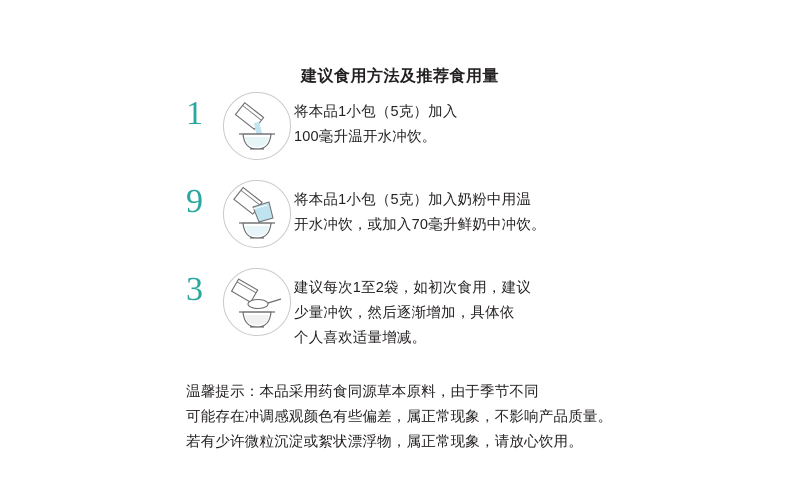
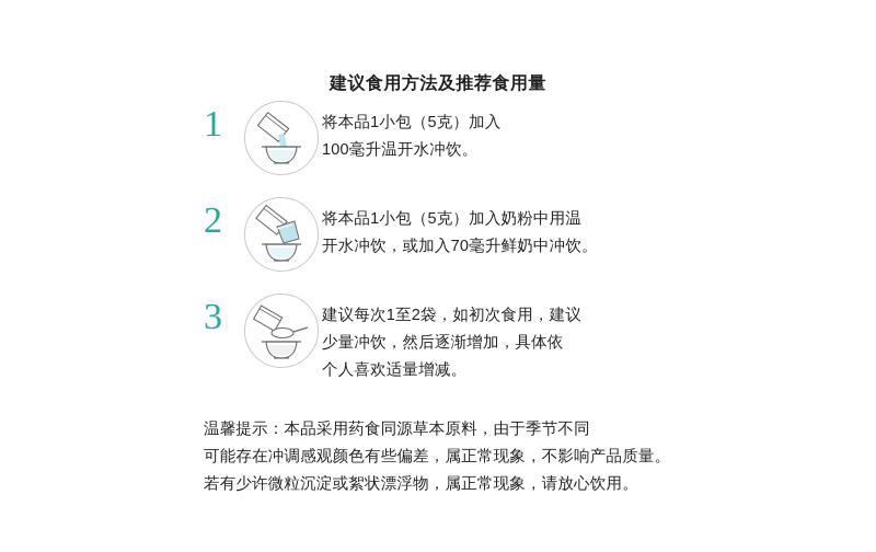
  建议食用方法及推荐食用量
  1
  将本品1小包（5克）加入
  100毫升温开水冲饮。
- 9
+ 2
  将本品1小包（5克）加入奶粉中用温
  开水冲饮，或加入70毫升鲜奶中冲饮。
  3
  建议每次1至2袋，如初次食用，建议
  少量冲饮，然后逐渐增加，具体依
  个人喜欢适量增减。
  温馨提示：本品采用药食同源草本原料，由于季节不同
  可能存在冲调感观颜色有些偏差，属正常现象，不影响产品质量。
  若有少许微粒沉淀或絮状漂浮物，属正常现象，请放心饮用。
